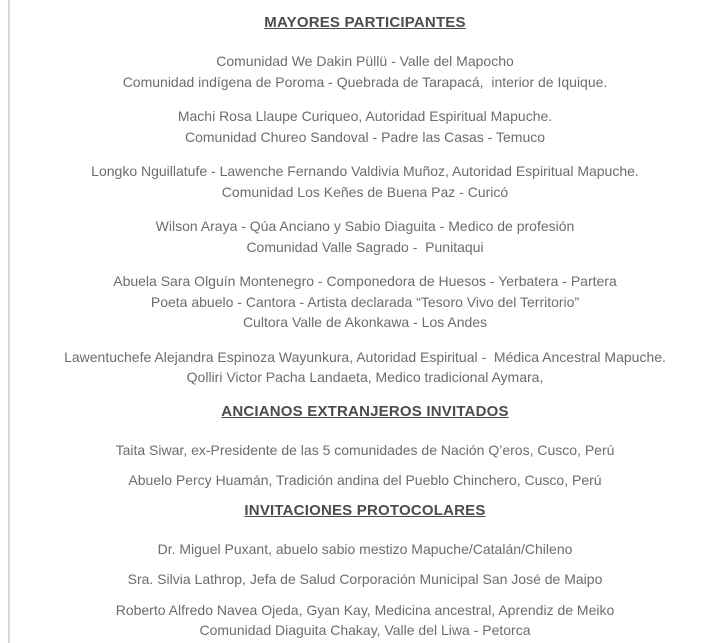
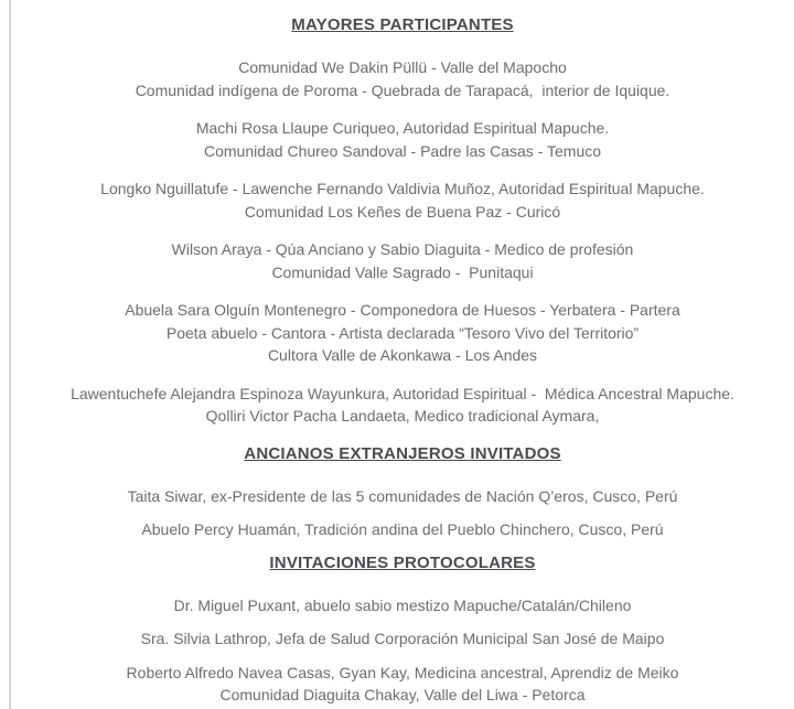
  MAYORES PARTICIPANTES
  Comunidad We Dakin Püllü - Valle del Mapocho
  Comunidad indígena de Poroma - Quebrada de Tarapacá, interior de Iquique.
  Machi Rosa Llaupe Curiqueo, Autoridad Espiritual Mapuche.
  Comunidad Chureo Sandoval - Padre las Casas - Temuco
  Longko Nguillatufe - Lawenche Fernando Valdivia Muñoz, Autoridad Espiritual Mapuche.
  Comunidad Los Keñes de Buena Paz - Curicó
  Wilson Araya - Qúa Anciano y Sabio Diaguita - Medico de profesión
  Comunidad Valle Sagrado - Punitaqui
  Abuela Sara Olguín Montenegro - Componedora de Huesos - Yerbatera - Partera
  Poeta abuelo - Cantora - Artista declarada “Tesoro Vivo del Territorio”
  Cultora Valle de Akonkawa - Los Andes
  Lawentuchefe Alejandra Espinoza Wayunkura, Autoridad Espiritual - Médica Ancestral Mapuche.
  Qolliri Victor Pacha Landaeta, Medico tradicional Aymara,
  ANCIANOS EXTRANJEROS INVITADOS
  Taita Siwar, ex-Presidente de las 5 comunidades de Nación Q’eros, Cusco, Perú
  Abuelo Percy Huamán, Tradición andina del Pueblo Chinchero, Cusco, Perú
  INVITACIONES PROTOCOLARES
  Dr. Miguel Puxant, abuelo sabio mestizo Mapuche/Catalán/Chileno
  Sra. Silvia Lathrop, Jefa de Salud Corporación Municipal San José de Maipo
- Roberto Alfredo Navea Ojeda, Gyan Kay, Medicina ancestral, Aprendiz de Meiko
+ Roberto Alfredo Navea Casas, Gyan Kay, Medicina ancestral, Aprendiz de Meiko
  Comunidad Diaguita Chakay, Valle del Liwa - Petorca
